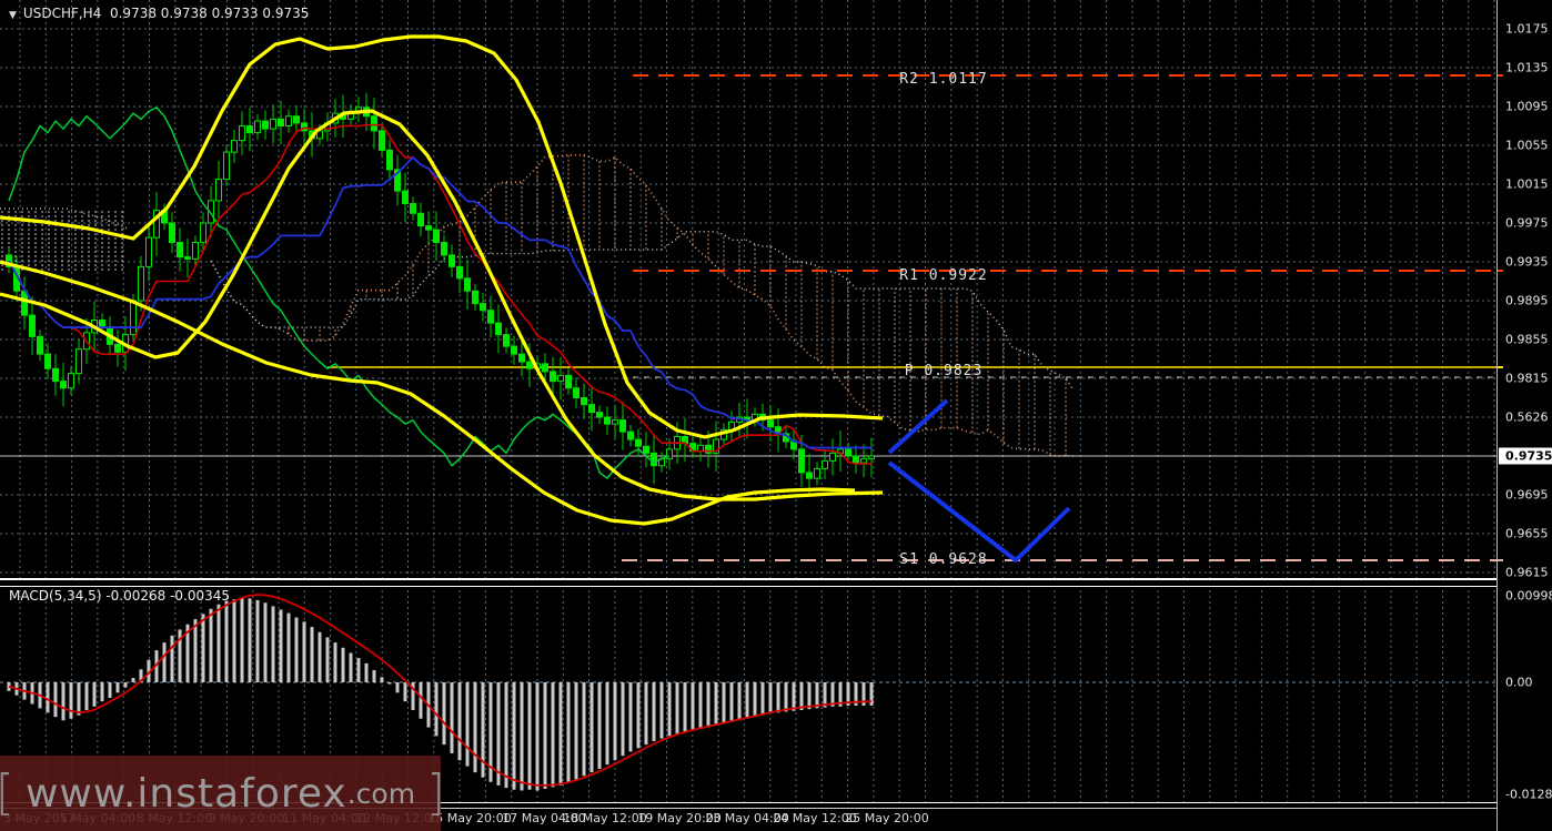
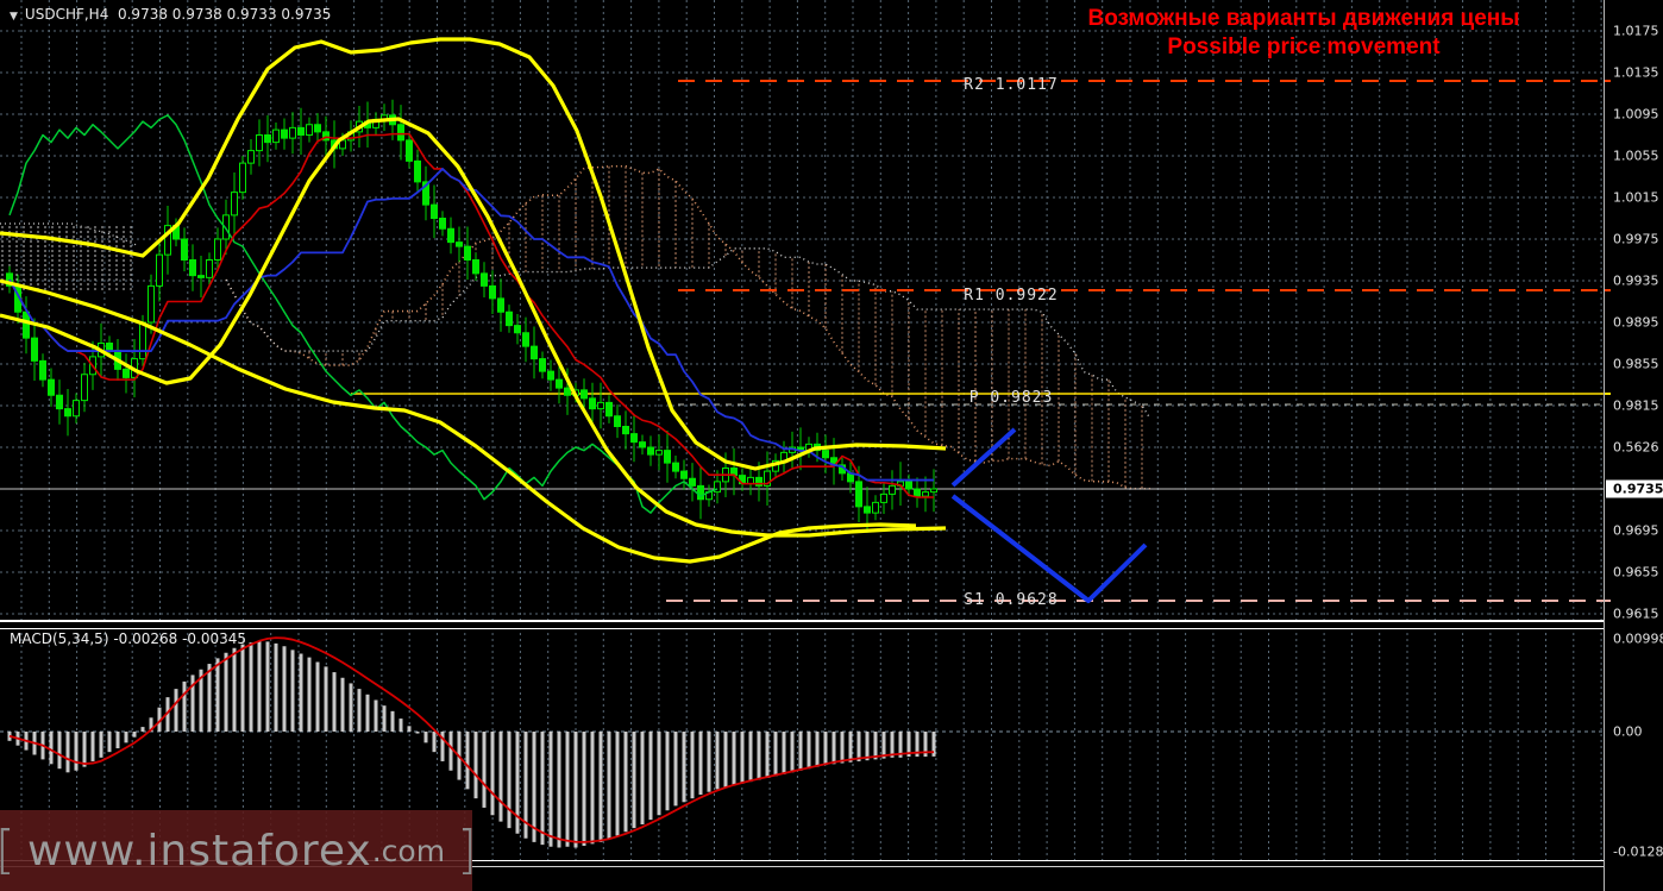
  ▼ USDCHF,H4 0.9738 0.9738 0.9733 0.9735
+ Возможные варианты движения цены
+ Possible price movement
  R2 1.0117
  R1 0.9922
  P 0.9823
  S1 0.9628
  MACD(5,34,5) -0.00268 -0.00345
  1.0175
  1.0135
  1.0095
  1.0055
  1.0015
  0.9975
  0.9935
  0.9895
  0.9855
  0.9815
  0.5626
  0.9695
  0.9655
  0.9615
  0.0099
  0.00
  -0.0128
  0.9735
- 3 May 2017
- 5 May 04:00
- 8 May 12:00
- 9 May 20:00
- 11 May 04:00
- 12 May 12:00
- 15 May 20:00
- 17 May 04:00
- 18 May 12:00
- 19 May 20:00
- 23 May 04:00
- 24 May 12:00
- 25 May 20:00
  [
  www.instaforex
  .com
  ]
